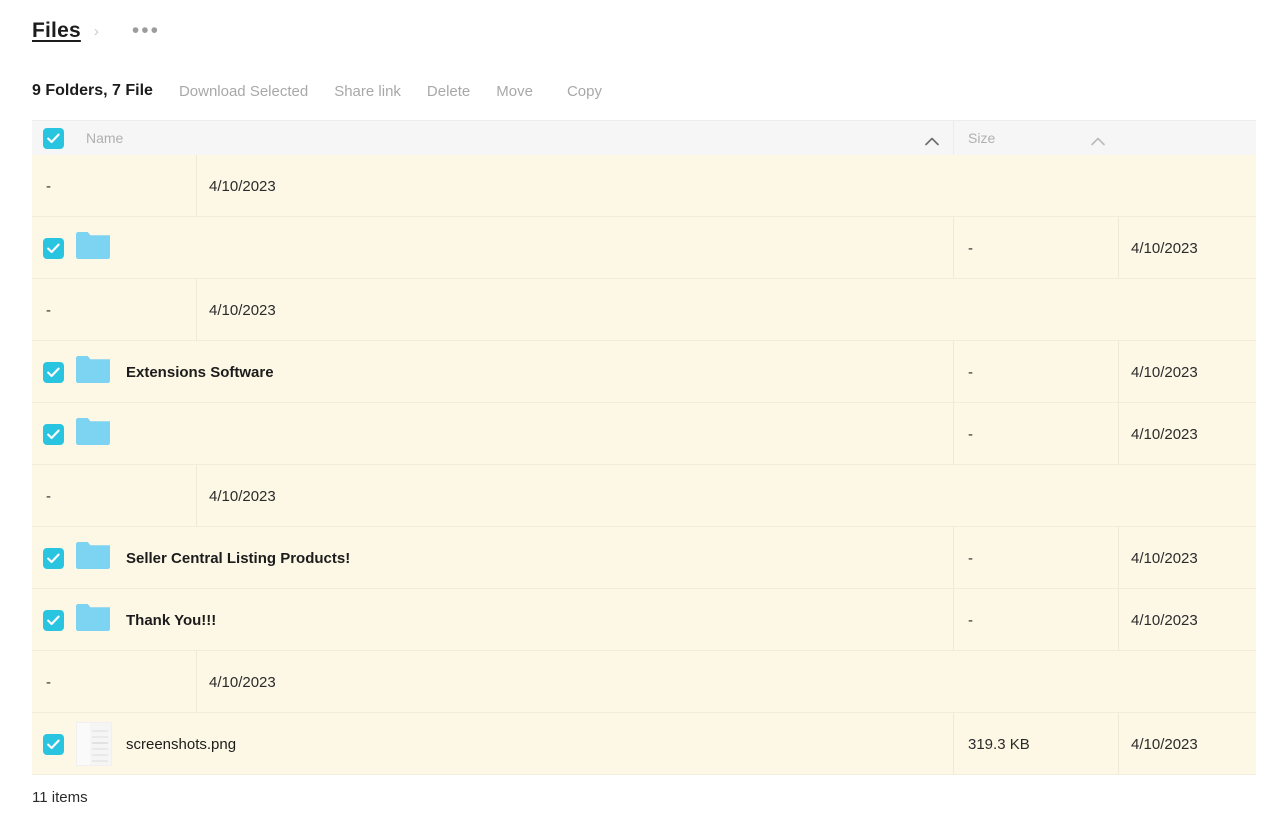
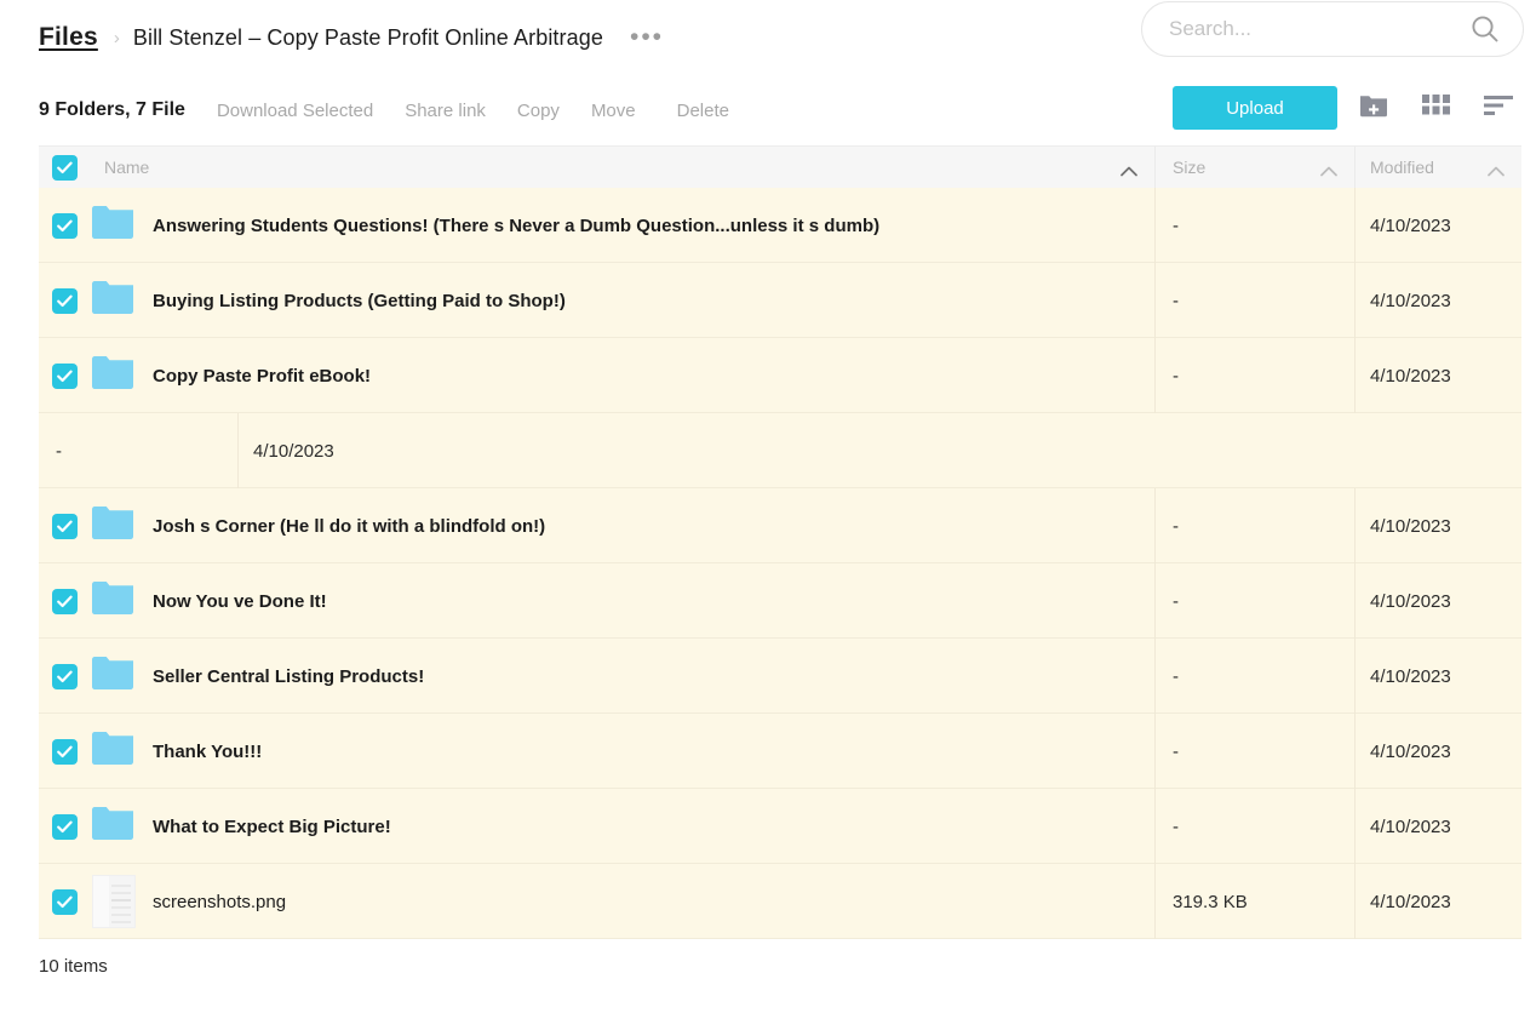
  Files
  ›
+ Bill Stenzel – Copy Paste Profit Online Arbitrage
  •••
+ Search...
  9 Folders, 7 File
  Download Selected
  Share link
- Delete
+ Copy
  Move
- Copy
+ Delete
+ Upload
  Name
  Size
+ Modified
+ Answering Students Questions! (There s Never a Dumb Question...unless it s dumb)
  -
  4/10/2023
+ Buying Listing Products (Getting Paid to Shop!)
  -
  4/10/2023
+ Copy Paste Profit eBook!
  -
  4/10/2023
- Extensions Software
  -
  4/10/2023
+ Josh s Corner (He ll do it with a blindfold on!)
  -
  4/10/2023
+ Now You ve Done It!
  -
  4/10/2023
  Seller Central Listing Products!
  -
  4/10/2023
  Thank You!!!
  -
  4/10/2023
+ What to Expect Big Picture!
  -
  4/10/2023
  screenshots.png
  319.3 KB
  4/10/2023
- 11 items
+ 10 items
